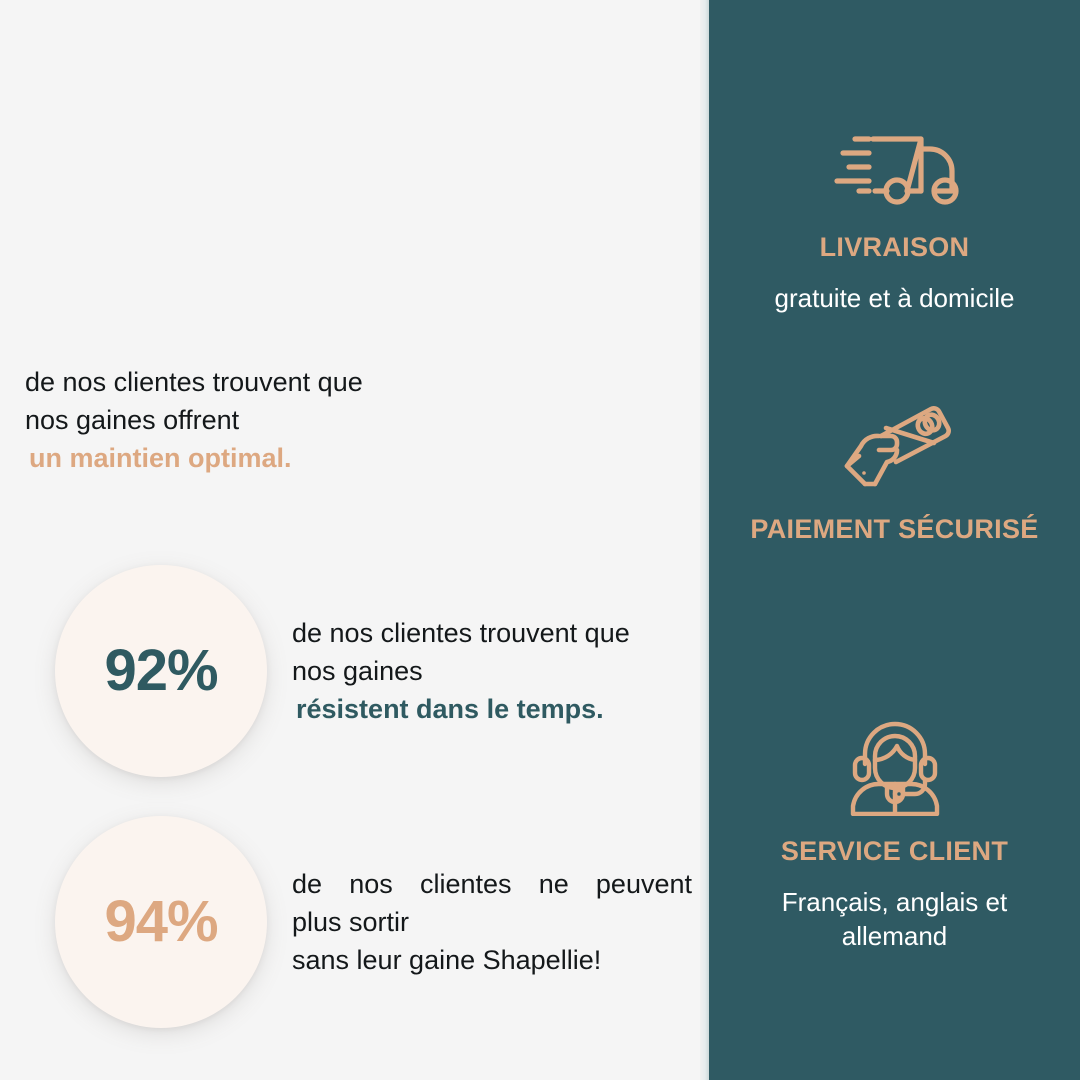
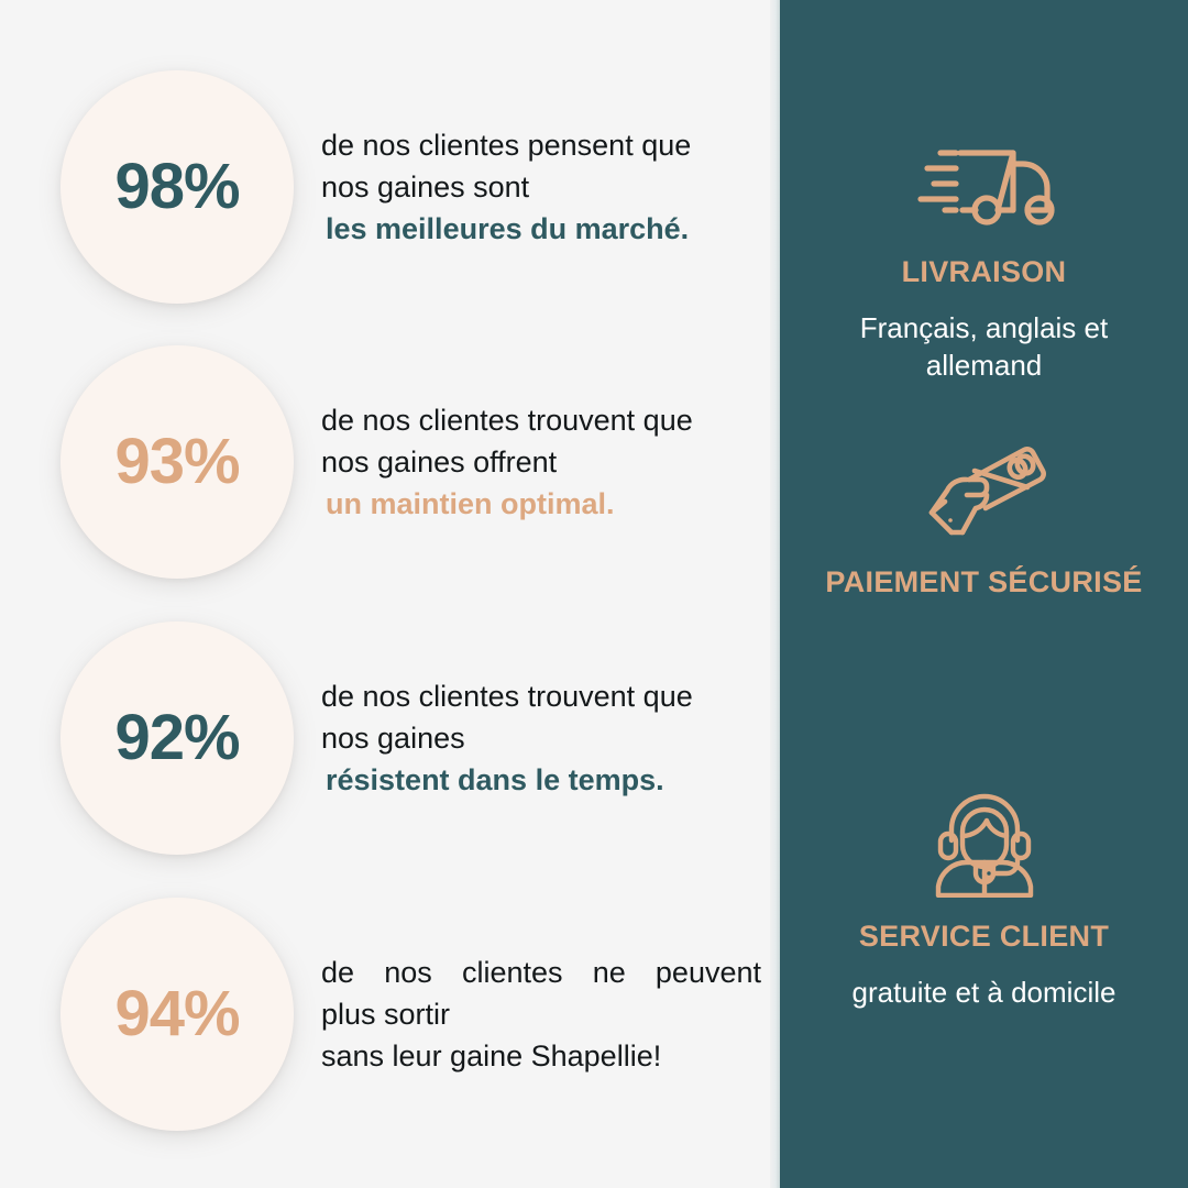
+ 98%
+ de nos clientes pensent que
+ nos gaines sont
+ les meilleures du marché.
+ 93%
  de nos clientes trouvent que
  nos gaines offrent
  un maintien optimal.
  92%
  de nos clientes trouvent que
  nos gaines
  résistent dans le temps.
  94%
  de nos clientes ne peuvent
  plus sortir
  sans leur gaine Shapellie!
  LIVRAISON
- gratuite et à domicile
+ Français, anglais et allemand
  PAIEMENT SÉCURISÉ
  SERVICE CLIENT
- Français, anglais et allemand
+ gratuite et à domicile
